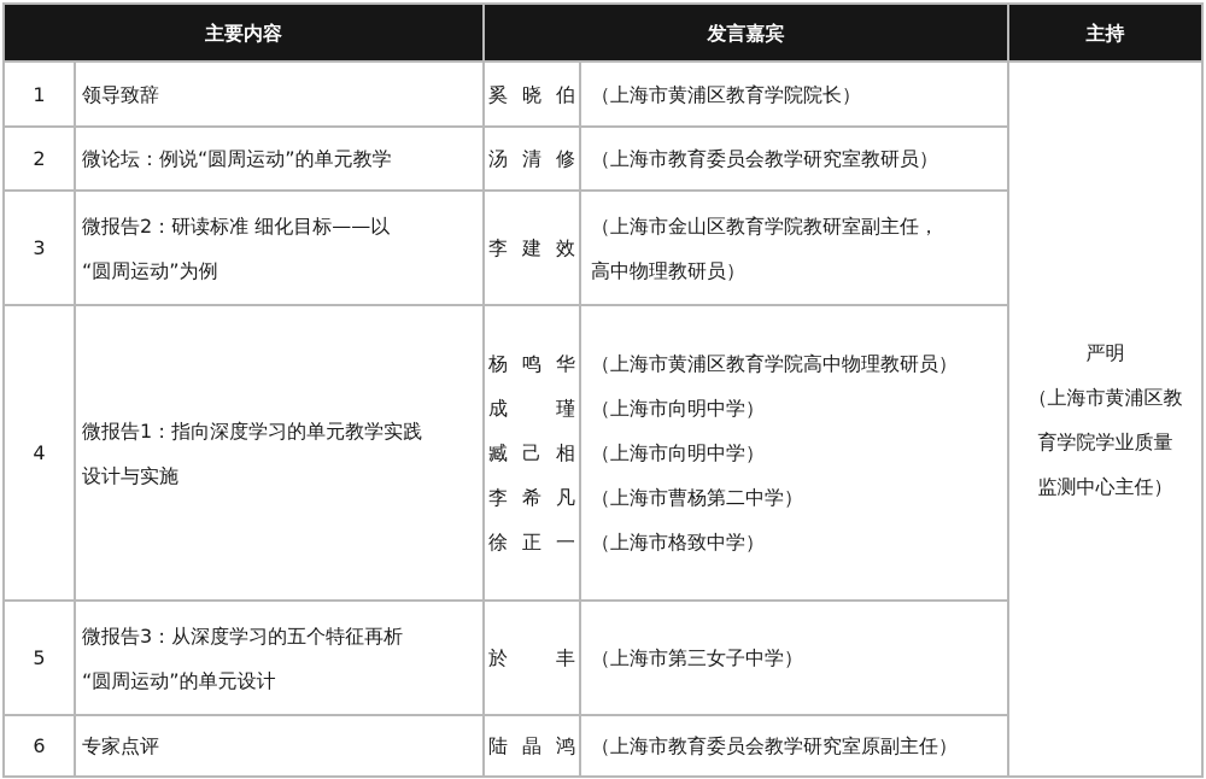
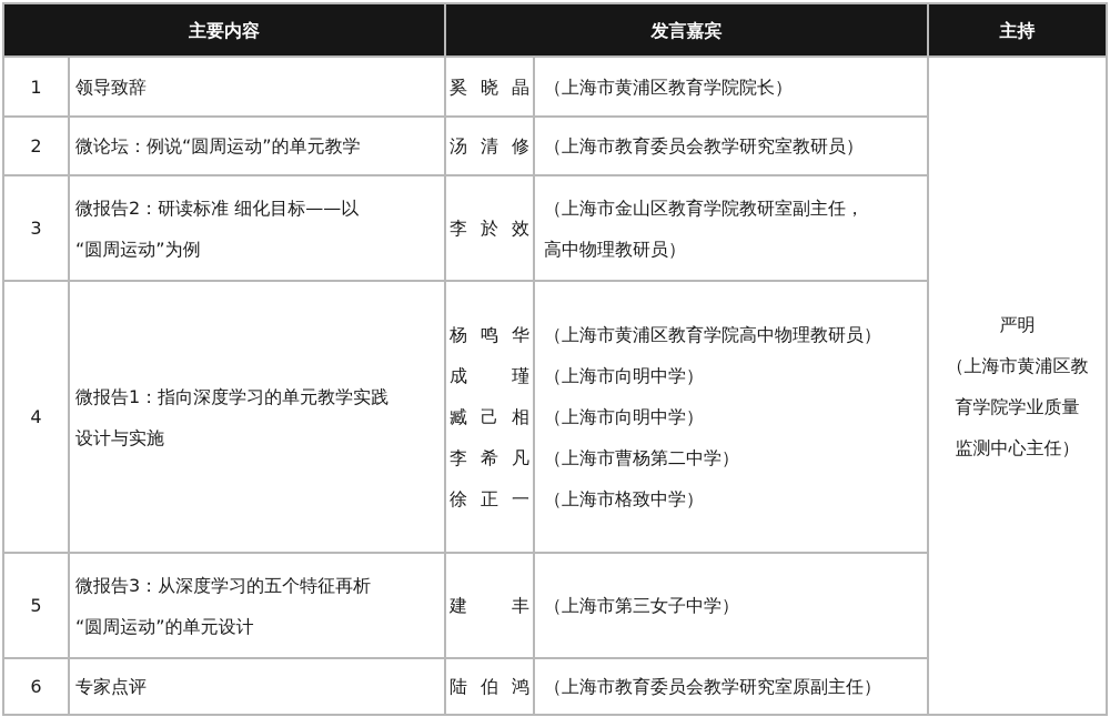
  主要内容	发言嘉宾	主持
- 1	领导致辞	奚 晓 伯	（上海市黄浦区教育学院院长）	严明 （上海市黄浦区教 育学院学业质量 监测中心主任）
+ 1	领导致辞	奚 晓 晶	（上海市黄浦区教育学院院长）	严明 （上海市黄浦区教 育学院学业质量 监测中心主任）
  2	微论坛：例说“圆周运动”的单元教学	汤 清 修	（上海市教育委员会教学研究室教研员）
- 3	微报告2：研读标准 细化目标——以 “圆周运动”为例	李 建 效	（上海市金山区教育学院教研室副主任， 高中物理教研员）
+ 3	微报告2：研读标准 细化目标——以 “圆周运动”为例	李 於 效	（上海市金山区教育学院教研室副主任， 高中物理教研员）
  4	微报告1：指向深度学习的单元教学实践 设计与实施	杨 鸣 华 成 瑾 臧 己 相 李 希 凡 徐 正 一	（上海市黄浦区教育学院高中物理教研员） （上海市向明中学） （上海市向明中学） （上海市曹杨第二中学） （上海市格致中学）
- 5	微报告3：从深度学习的五个特征再析 “圆周运动”的单元设计	於 丰	（上海市第三女子中学）
+ 5	微报告3：从深度学习的五个特征再析 “圆周运动”的单元设计	建 丰	（上海市第三女子中学）
- 6	专家点评	陆 晶 鸿	（上海市教育委员会教学研究室原副主任）
+ 6	专家点评	陆 伯 鸿	（上海市教育委员会教学研究室原副主任）
